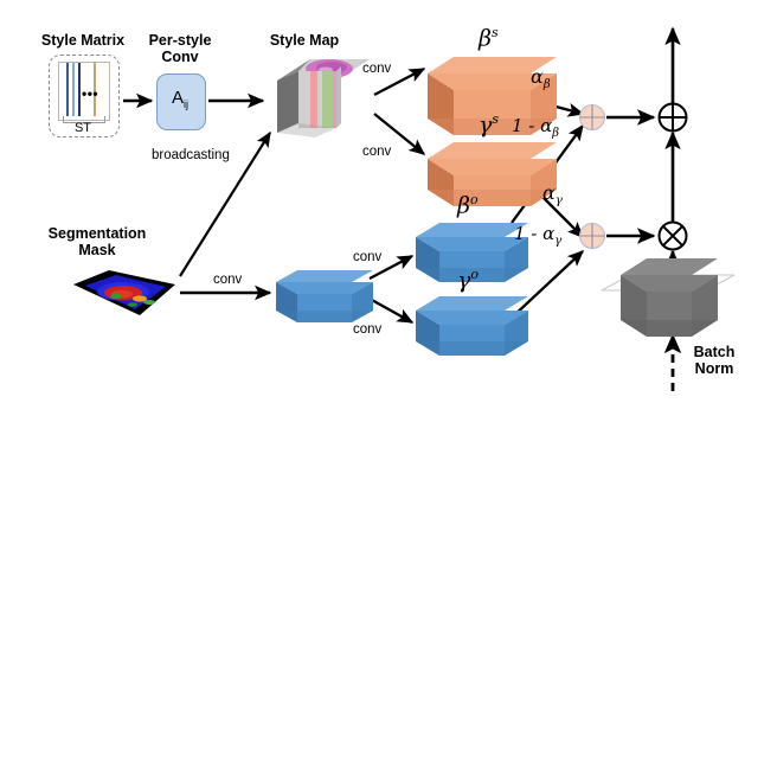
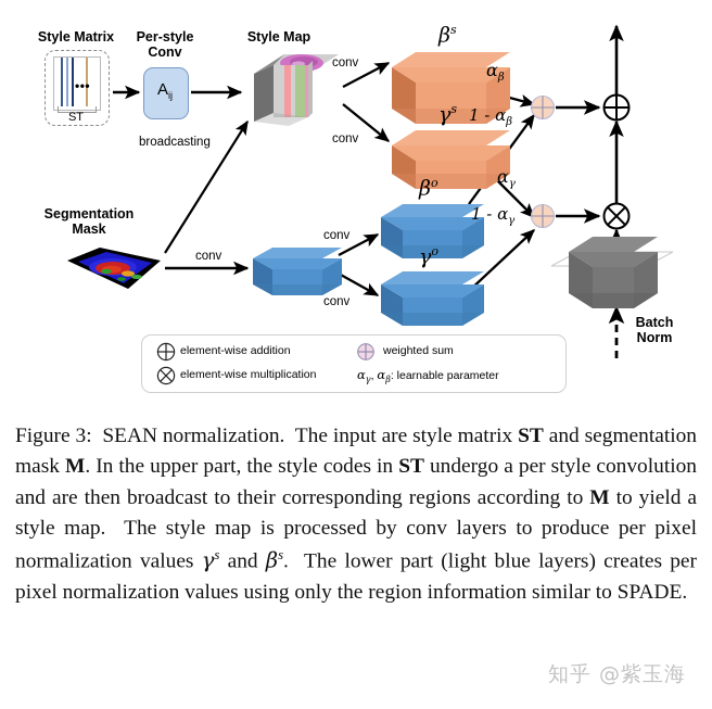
  •••
  ST
  Aij
  Style Matrix
  Per-style
  Conv
  Style Map
  broadcasting
  Segmentation
  Mask
  Batch
  Norm
  conv
  conv
  conv
  conv
  conv
  βs
  γs
  βo
  γo
  αβ
  1 - αβ
  αγ
  1 - αγ
+ element-wise addition
+ element-wise multiplication
+ weighted sum
+ αγ, αβ: learnable parameter
+ Figure 3: SEAN normalization. The input are style matrix ST and segmentation mask M. In the upper part, the style codes in ST undergo a per style convolution and are then broadcast to their corresponding regions according to M to yield a style map. The style map is processed by conv layers to produce per pixel normalization values γs and βs. The lower part (light blue layers) creates per pixel normalization values using only the region information similar to SPADE.
+ 知乎 @紫玉海
